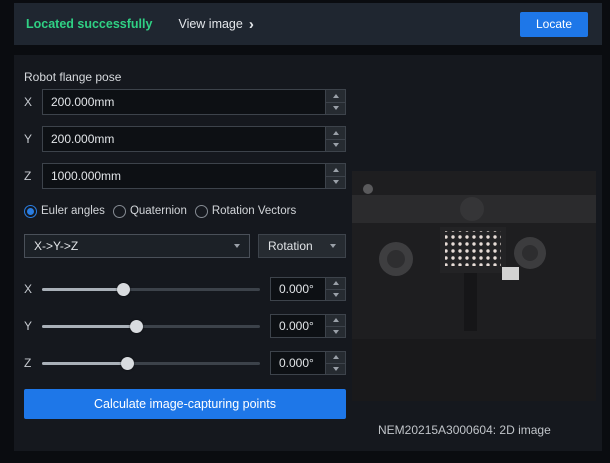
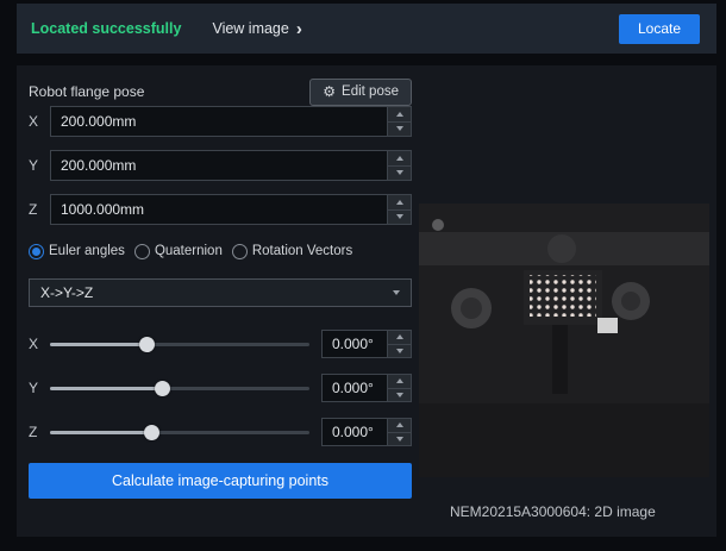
  Located successfully
  View image
  ›
  Locate
  Robot flange pose
+ ⚙
+ Edit pose
  X
  200.000mm
  Y
  200.000mm
  Z
  1000.000mm
  Euler angles
  Quaternion
  Rotation Vectors
  X->Y->Z
- Rotation
  X
  0.000°
  Y
  0.000°
  Z
  0.000°
  Calculate image-capturing points
  NEM20215A3000604: 2D image
